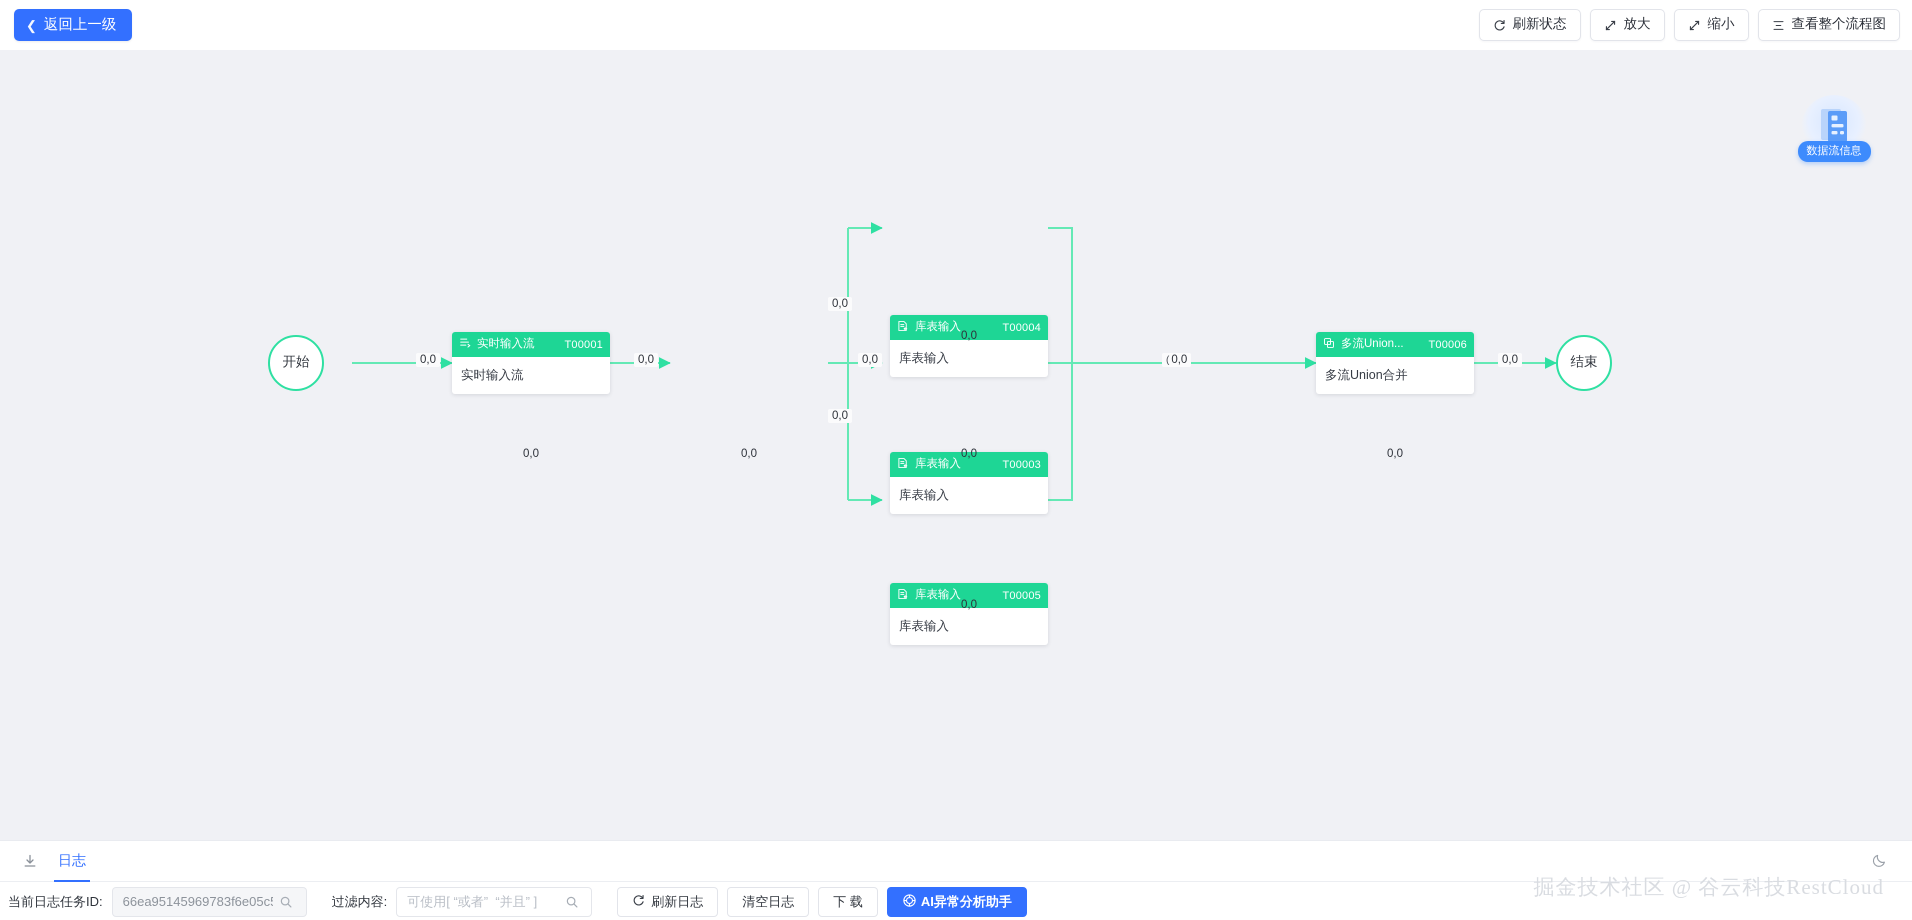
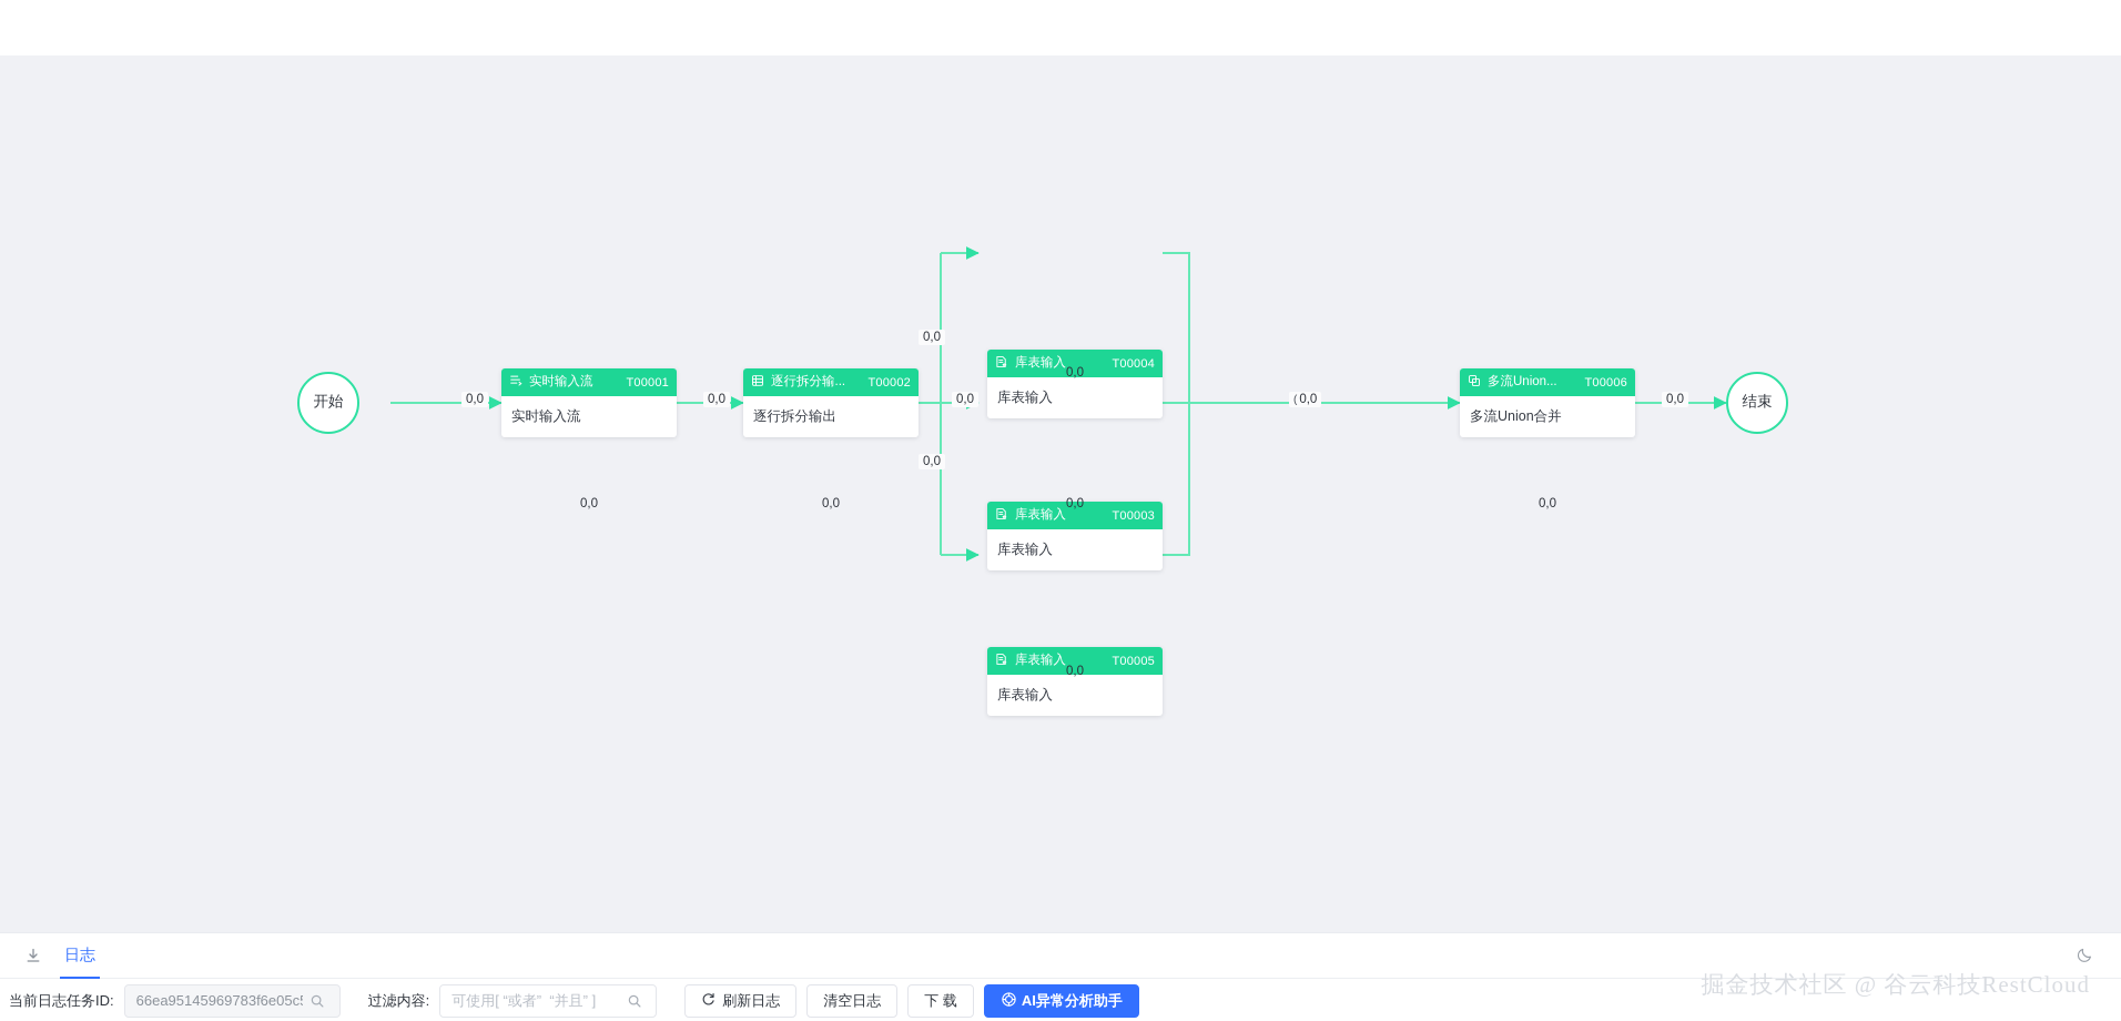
- ❮
- 返回上一级
- 刷新状态
- 放大
- 缩小
- 查看整个流程图
- 数据流信息
  开始
  结束
  实时输入流
  T00001
  实时输入流
  0,0
+ 逐行拆分输...
+ T00002
+ 逐行拆分输出
  0,0
  库表输入
  T00004
  库表输入
  0,0
  库表输入
  T00003
  库表输入
  0,0
  库表输入
  T00005
  库表输入
  0,0
  多流Union...
  T00006
  多流Union合并
  0,0
  0,0
  0,0
  0,0
  0,0
  0,0
  (
  0,0
  0,0
  日志
  当前日志任务ID:
  66ea95145969783f6e05c
  过滤内容:
  可使用[ “或者” “并且” ]
  刷新日志
  清空日志
  下 载
  AI异常分析助手
  掘金技术社区 @ 谷云科技RestCloud
